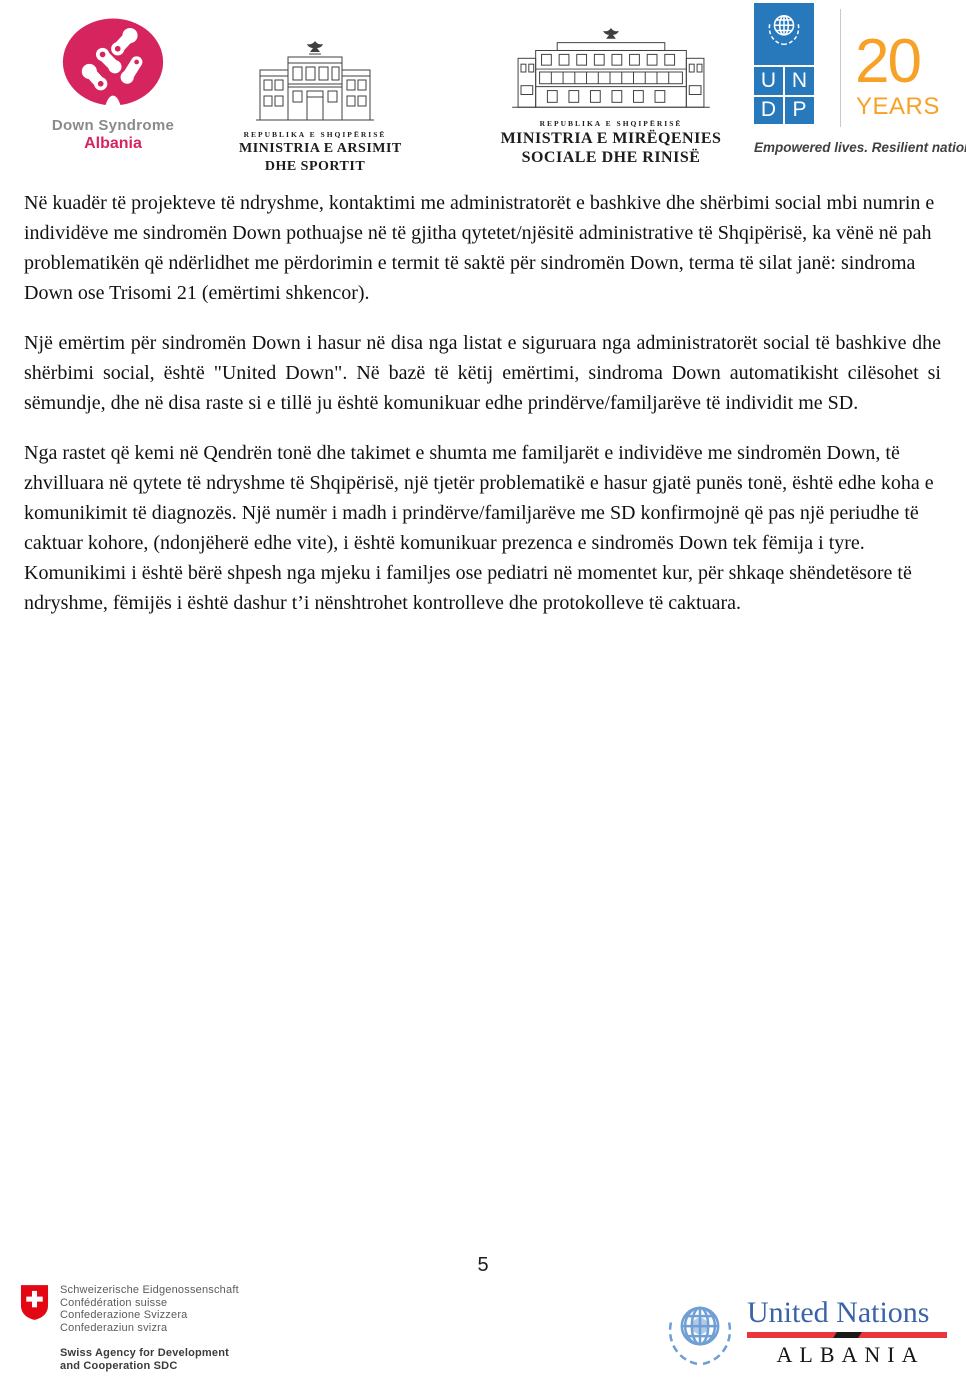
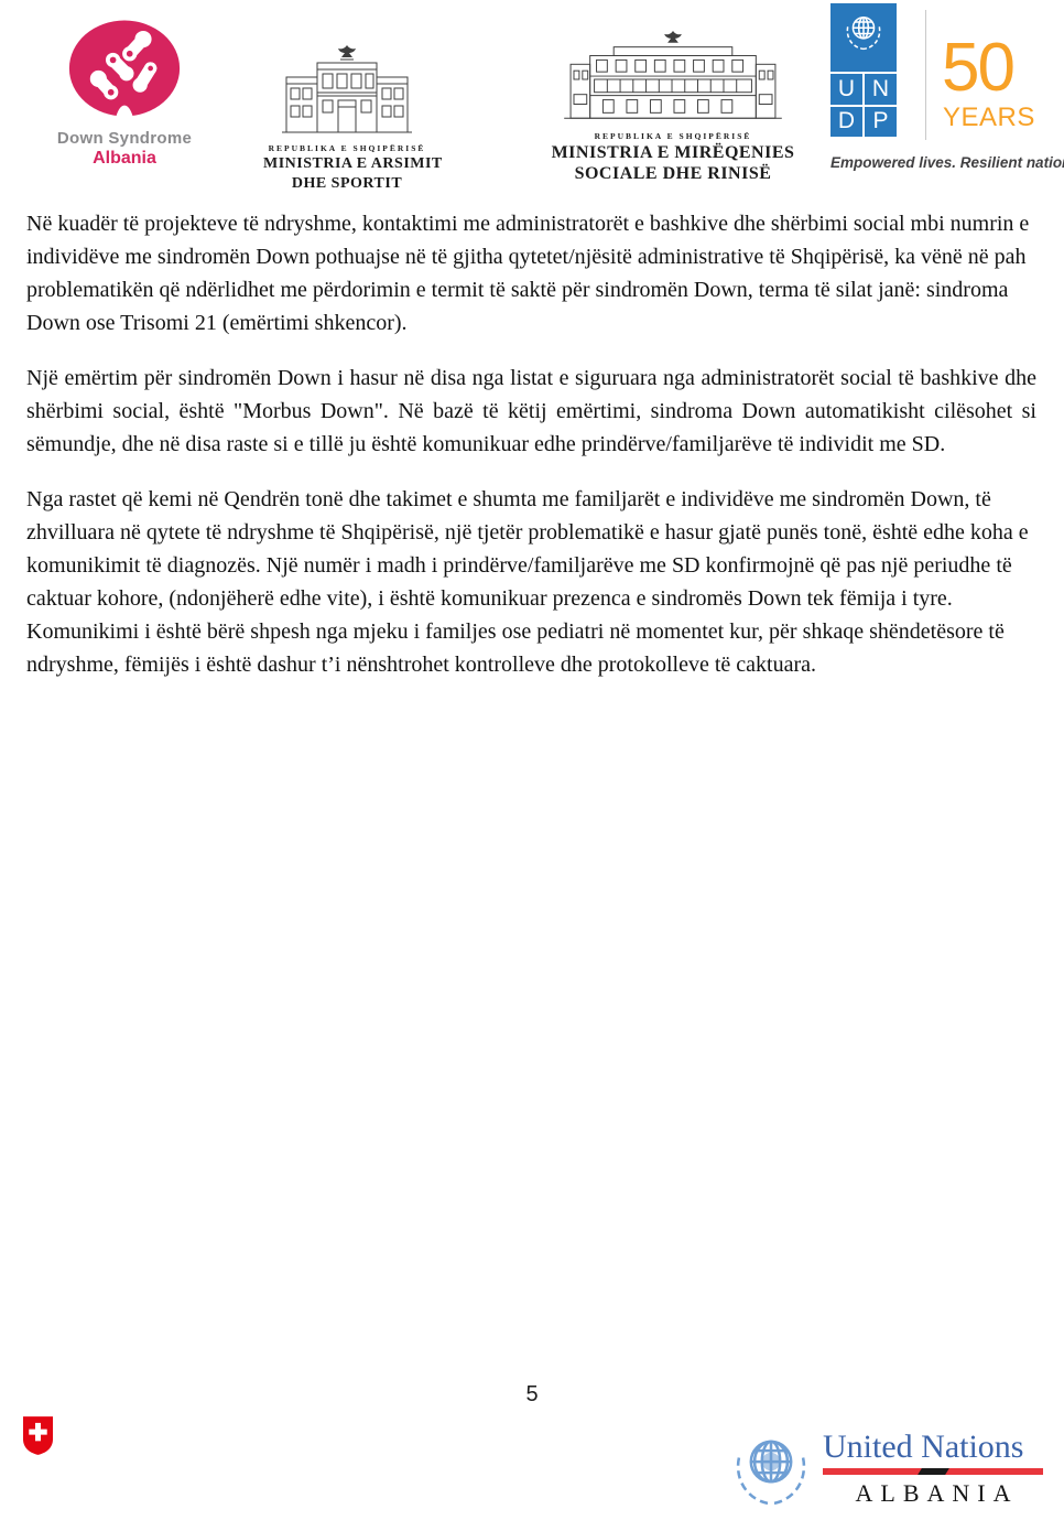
  Down Syndrome
  Albania
  REPUBLIKA E SHQIPËRISË
  MINISTRIA E ARSIMIT
  DHE SPORTIT
  REPUBLIKA E SHQIPËRISË
  MINISTRIA E MIRËQENIES
  SOCIALE DHE RINISË
  U
  N
  D
  P
- 20
+ 50
  YEARS
  Empowered lives. Resilient natio
  Në kuadër të projekteve të ndryshme, kontaktimi me administratorët e bashkive dhe shërbimi social mbi numrin e individëve me sindromën Down pothuajse në të gjitha qytetet/njësitë administrative të Shqipërisë, ka vënë në pah problematikën që ndërlidhet me përdorimin e termit të saktë për sindromën Down, terma të silat janë: sindroma Down ose Trisomi 21 (emërtimi shkencor).
- Një emërtim për sindromën Down i hasur në disa nga listat e siguruara nga administratorët social të bashkive dhe shërbimi social, është "United Down". Në bazë të këtij emërtimi, sindroma Down automatikisht cilësohet si sëmundje, dhe në disa raste si e tillë ju është komunikuar edhe prindërve/familjarëve të individit me SD.
+ Një emërtim për sindromën Down i hasur në disa nga listat e siguruara nga administratorët social të bashkive dhe shërbimi social, është "Morbus Down". Në bazë të këtij emërtimi, sindroma Down automatikisht cilësohet si sëmundje, dhe në disa raste si e tillë ju është komunikuar edhe prindërve/familjarëve të individit me SD.
  Nga rastet që kemi në Qendrën tonë dhe takimet e shumta me familjarët e individëve me sindromën Down, të zhvilluara në qytete të ndryshme të Shqipërisë, një tjetër problematikë e hasur gjatë punës tonë, është edhe koha e komunikimit të diagnozës. Një numër i madh i prindërve/familjarëve me SD konfirmojnë që pas një periudhe të caktuar kohore, (ndonjëherë edhe vite), i është komunikuar prezenca e sindromës Down tek fëmija i tyre. Komunikimi i është bërë shpesh nga mjeku i familjes ose pediatri në momentet kur, për shkaqe shëndetësore të ndryshme, fëmijës i është dashur t’i nënshtrohet kontrolleve dhe protokolleve të caktuara.
  5
- Schweizerische Eidgenossenschaft
- Confédération suisse
- Confederazione Svizzera
- Confederaziun svizra
- Swiss Agency for Development
- and Cooperation SDC
  United Nations
  ALBANIA
